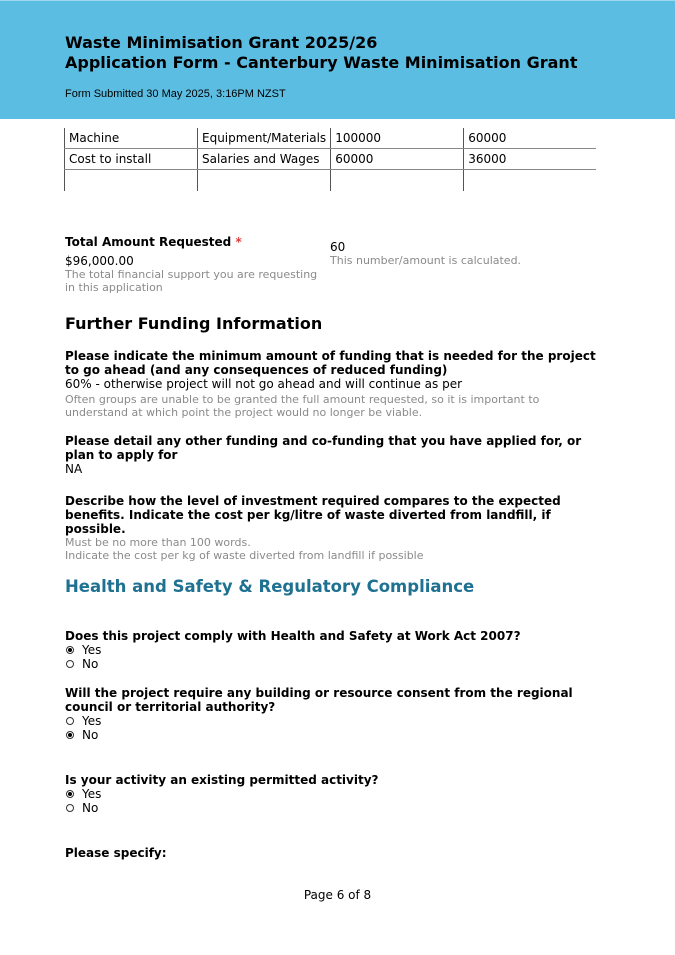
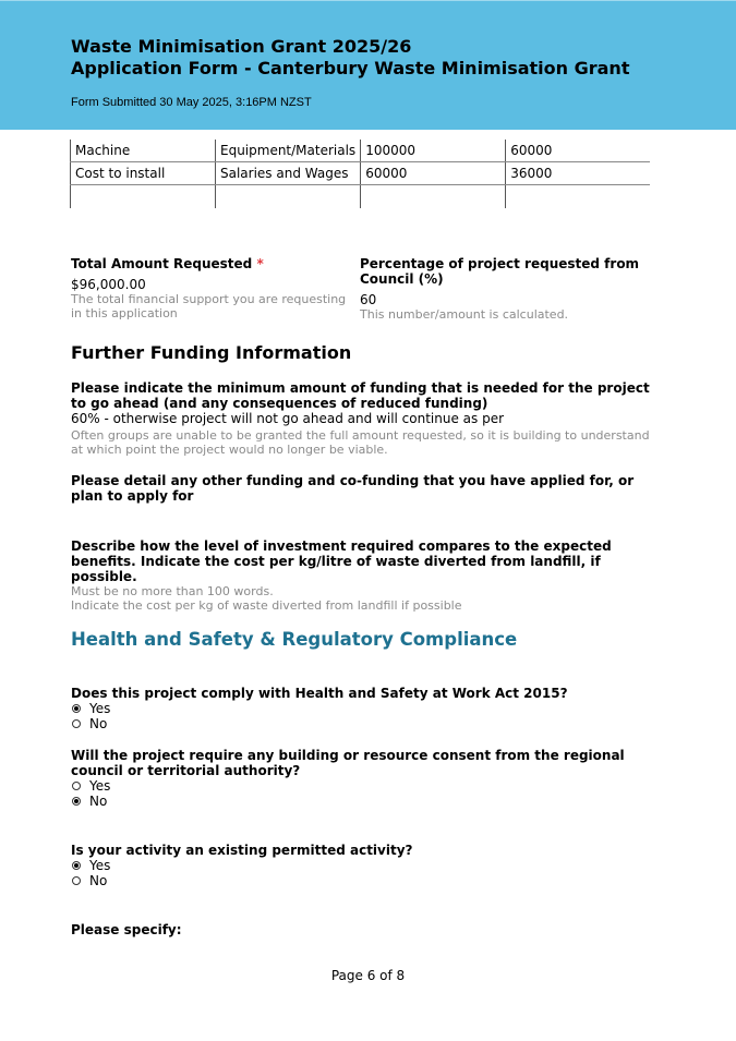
  Waste Minimisation Grant 2025/26
  Application Form - Canterbury Waste Minimisation Grant
  Form Submitted 30 May 2025, 3:16PM NZST
  Machine	Equipment/Materials	100000	60000
  Cost to install	Salaries and Wages	60000	36000
  Total Amount Requested *
  $96,000.00
  The total financial support you are requesting in this application
+ Percentage of project requested from Council (%)
  60
  This number/amount is calculated.
  Further Funding Information
  Please indicate the minimum amount of funding that is needed for the project to go ahead (and any consequences of reduced funding)
  60% - otherwise project will not go ahead and will continue as per
- Often groups are unable to be granted the full amount requested, so it is important to understand at which point the project would no longer be viable.
+ Often groups are unable to be granted the full amount requested, so it is building to understand at which point the project would no longer be viable.
  Please detail any other funding and co-funding that you have applied for, or plan to apply for
- NA
  Describe how the level of investment required compares to the expected benefits. Indicate the cost per kg/litre of waste diverted from landfill, if possible.
  Must be no more than 100 words.
  Indicate the cost per kg of waste diverted from landfill if possible
  Health and Safety & Regulatory Compliance
- Does this project comply with Health and Safety at Work Act 2007?
+ Does this project comply with Health and Safety at Work Act 2015?
  Yes
  No
  Will the project require any building or resource consent from the regional council or territorial authority?
  Yes
  No
  Is your activity an existing permitted activity?
  Yes
  No
  Please specify:
  Page 6 of 8
